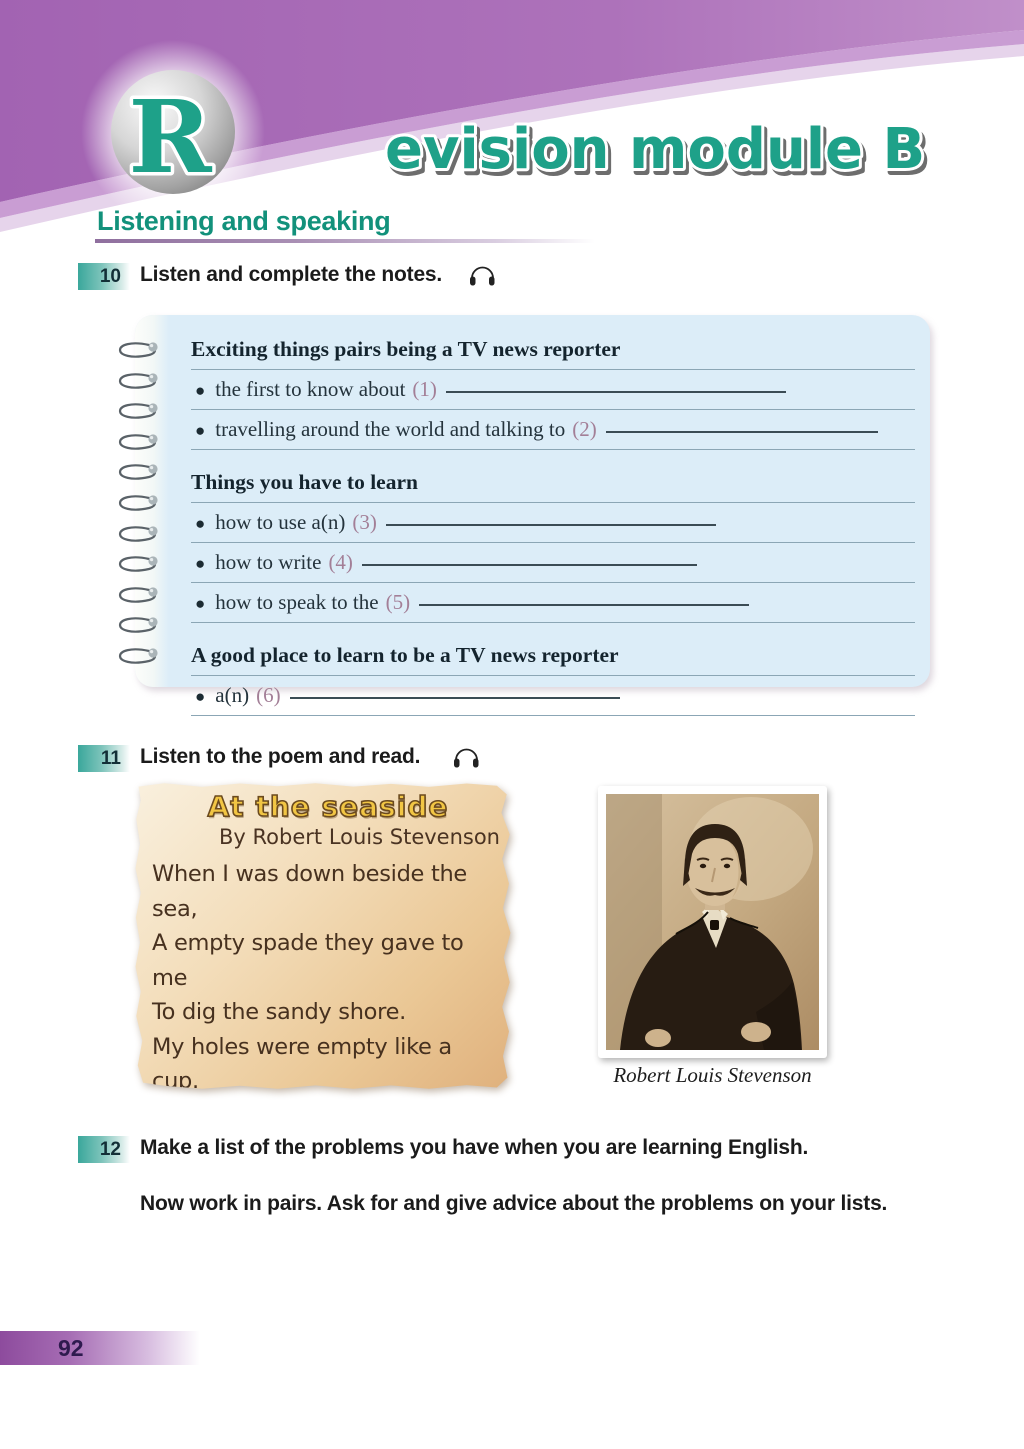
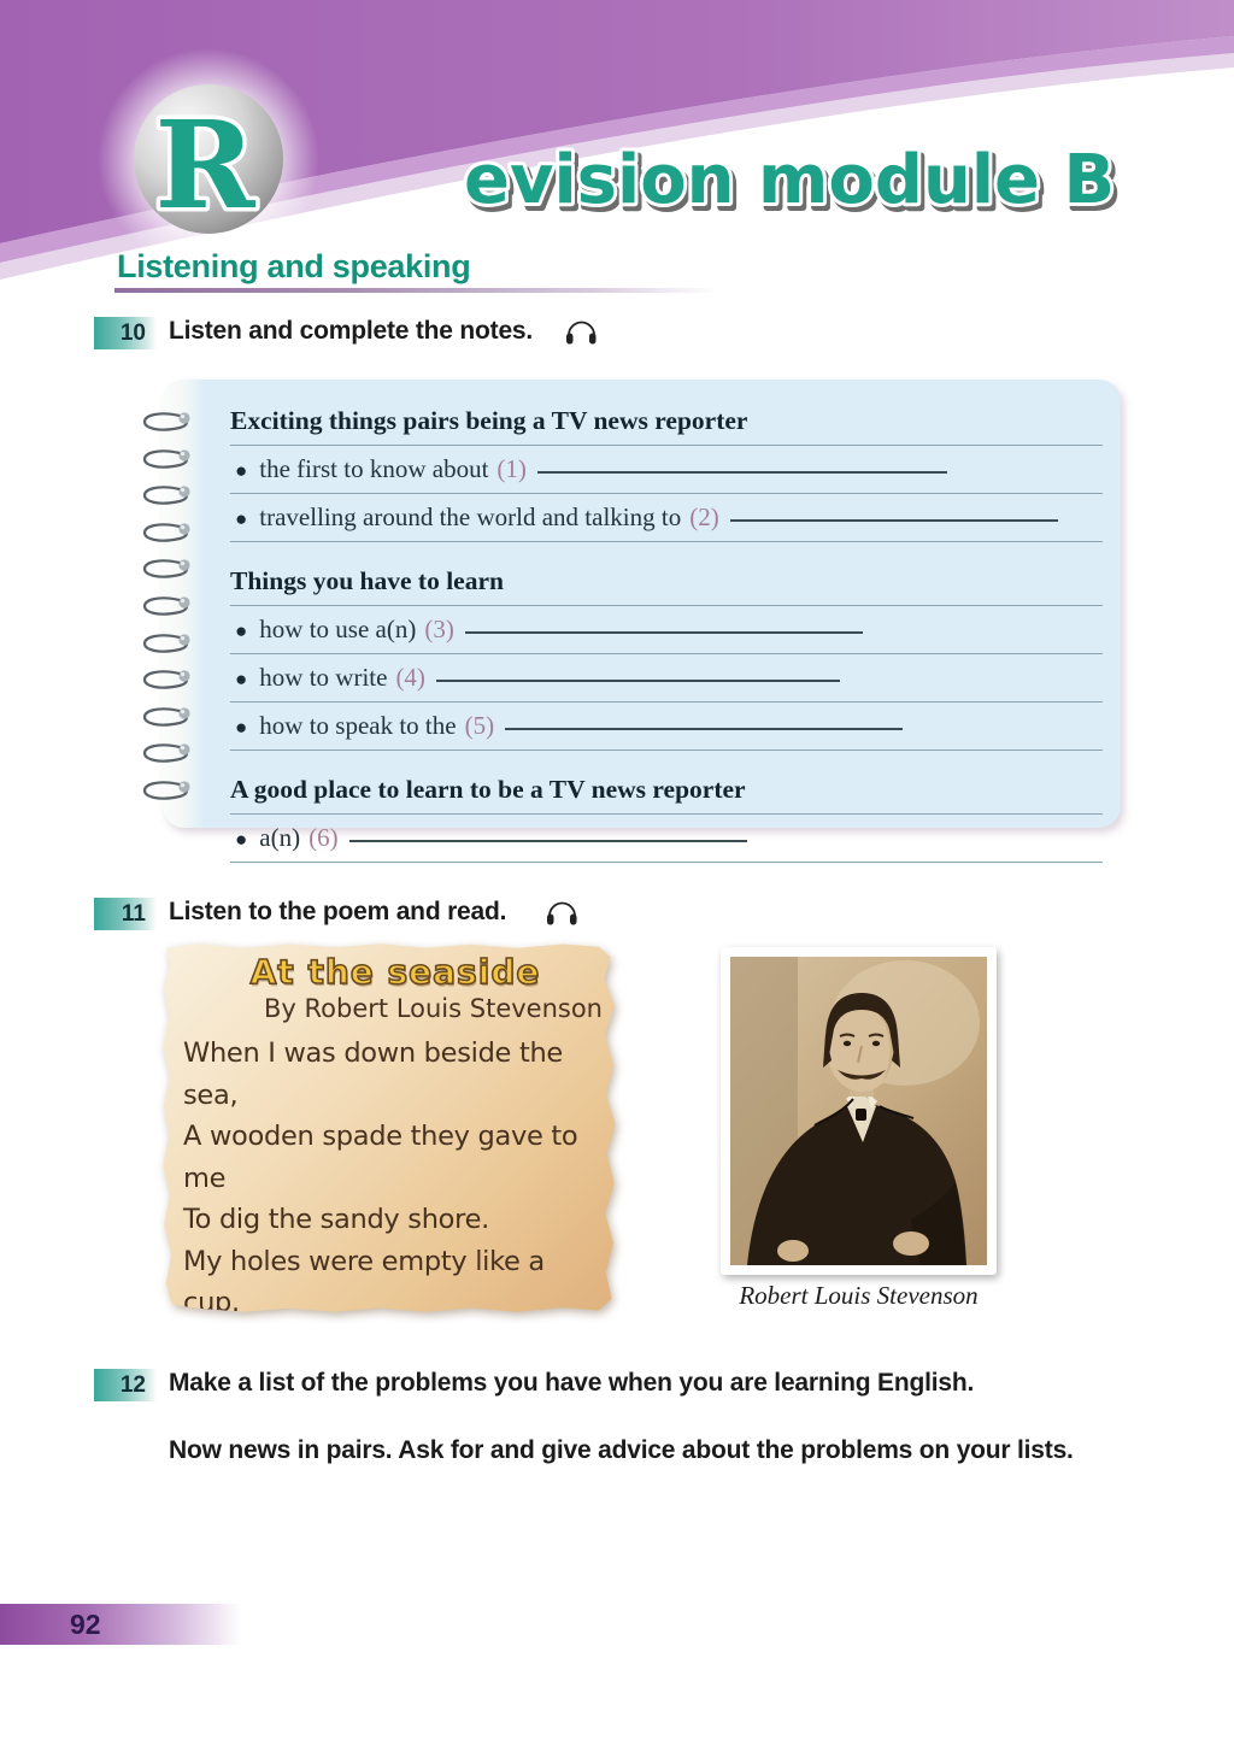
  evision module B
  R
  Listening and speaking
  10
  Listen and complete the notes.
  Exciting things pairs being a TV news reporter
  ●
  the first to know about
  (1)
  ●
  travelling around the world and talking to
  (2)
  Things you have to learn
  ●
  how to use a(n)
  (3)
  ●
  how to write
  (4)
  ●
  how to speak to the
  (5)
  A good place to learn to be a TV news reporter
  ●
  a(n)
  (6)
  11
  Listen to the poem and read.
  At the seaside
  By Robert Louis Stevenson
  When I was down beside the sea,
- A empty spade they gave to me
+ A wooden spade they gave to me
  To dig the sandy shore.
  My holes were empty like a cup.
  Robert Louis Stevenson
  12
  Make a list of the problems you have when you are learning English.
- Now work in pairs. Ask for and give advice about the problems on your lists.
+ Now news in pairs. Ask for and give advice about the problems on your lists.
  92
